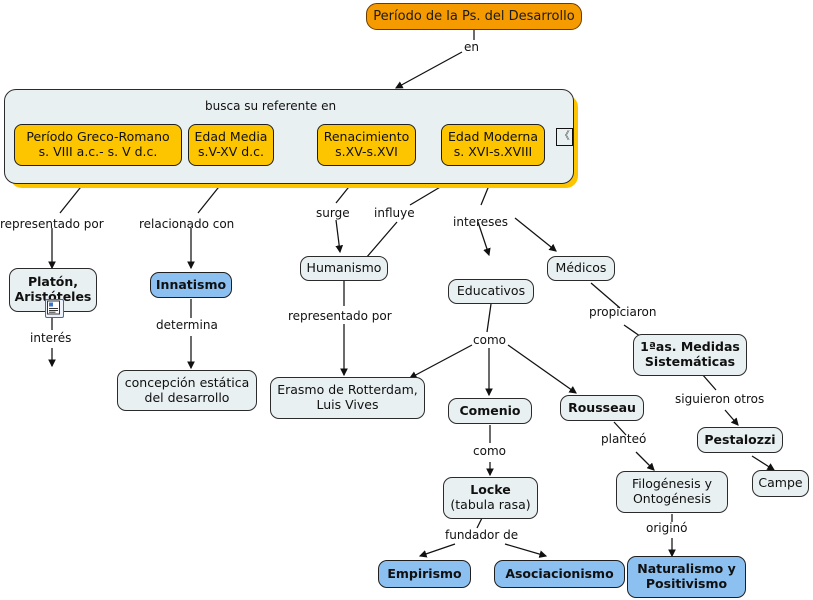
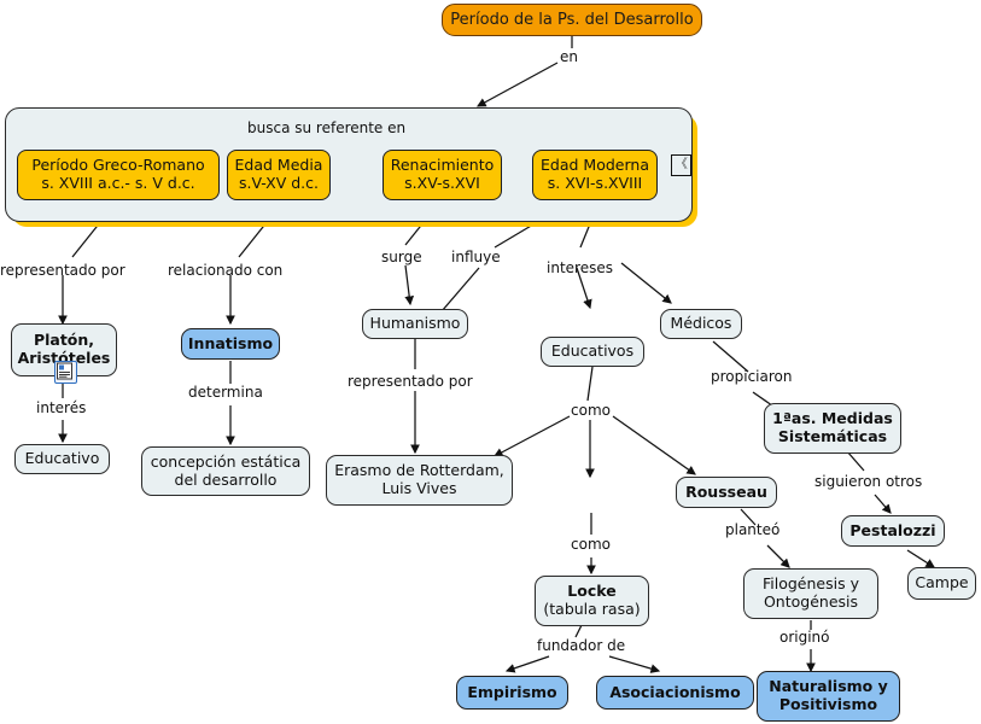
  《
  Período de la Ps. del Desarrollo
  Período Greco-Romano
- s. VIII a.c.- s. V d.c.
+ s. XVIII a.c.- s. V d.c.
  Edad Media
  s.V-XV d.c.
  Renacimiento
  s.XV-s.XVI
  Edad Moderna
  s. XVI-s.XVIII
  Platón,
  Aristóteles
  Innatismo
  Humanismo
  Educativos
  Médicos
+ Educativo
  concepción estática
  del desarrollo
  Erasmo de Rotterdam,
  Luis Vives
- Comenio
  Rousseau
  1ªas. Medidas
  Sistemáticas
  Pestalozzi
  Campe
  Filogénesis y
  Ontogénesis
  Locke
  (tabula rasa)
  Empirismo
  Asociacionismo
  Naturalismo y
  Positivismo
  en
  busca su referente en
  representado por
  relacionado con
  surge
  influye
  intereses
  interés
  determina
  representado por
  como
  propiciaron
  siguieron otros
  planteó
  como
  originó
  fundador de
